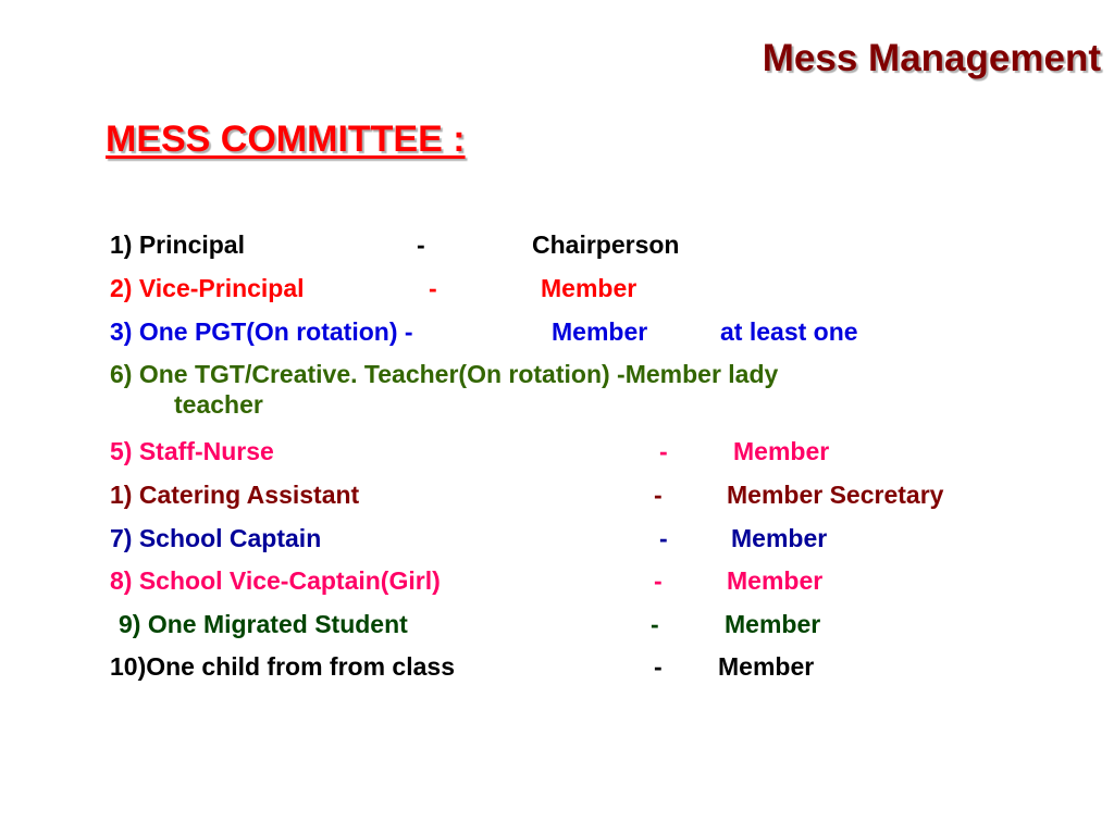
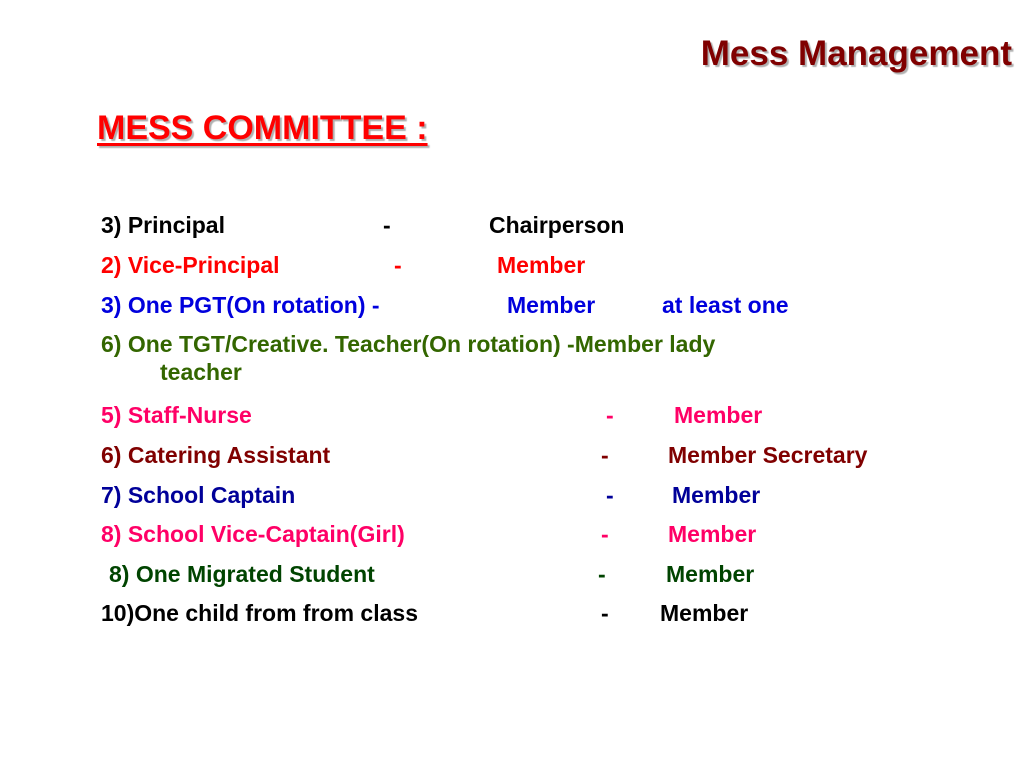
  Mess Management
  MESS COMMITTEE :
- 1) Principal
+ 3) Principal
  -
  Chairperson
  2) Vice-Principal
  -
  Member
  3) One PGT(On rotation) -
  Member
  at least one
  6) One TGT/Creative. Teacher(On rotation) -Member lady
  teacher
  5) Staff-Nurse
  -
  Member
- 1) Catering Assistant
+ 6) Catering Assistant
  -
  Member Secretary
  7) School Captain
  -
  Member
  8) School Vice-Captain(Girl)
  -
  Member
- 9) One Migrated Student
+ 8) One Migrated Student
  -
  Member
  10)One child from from class
  -
  Member
